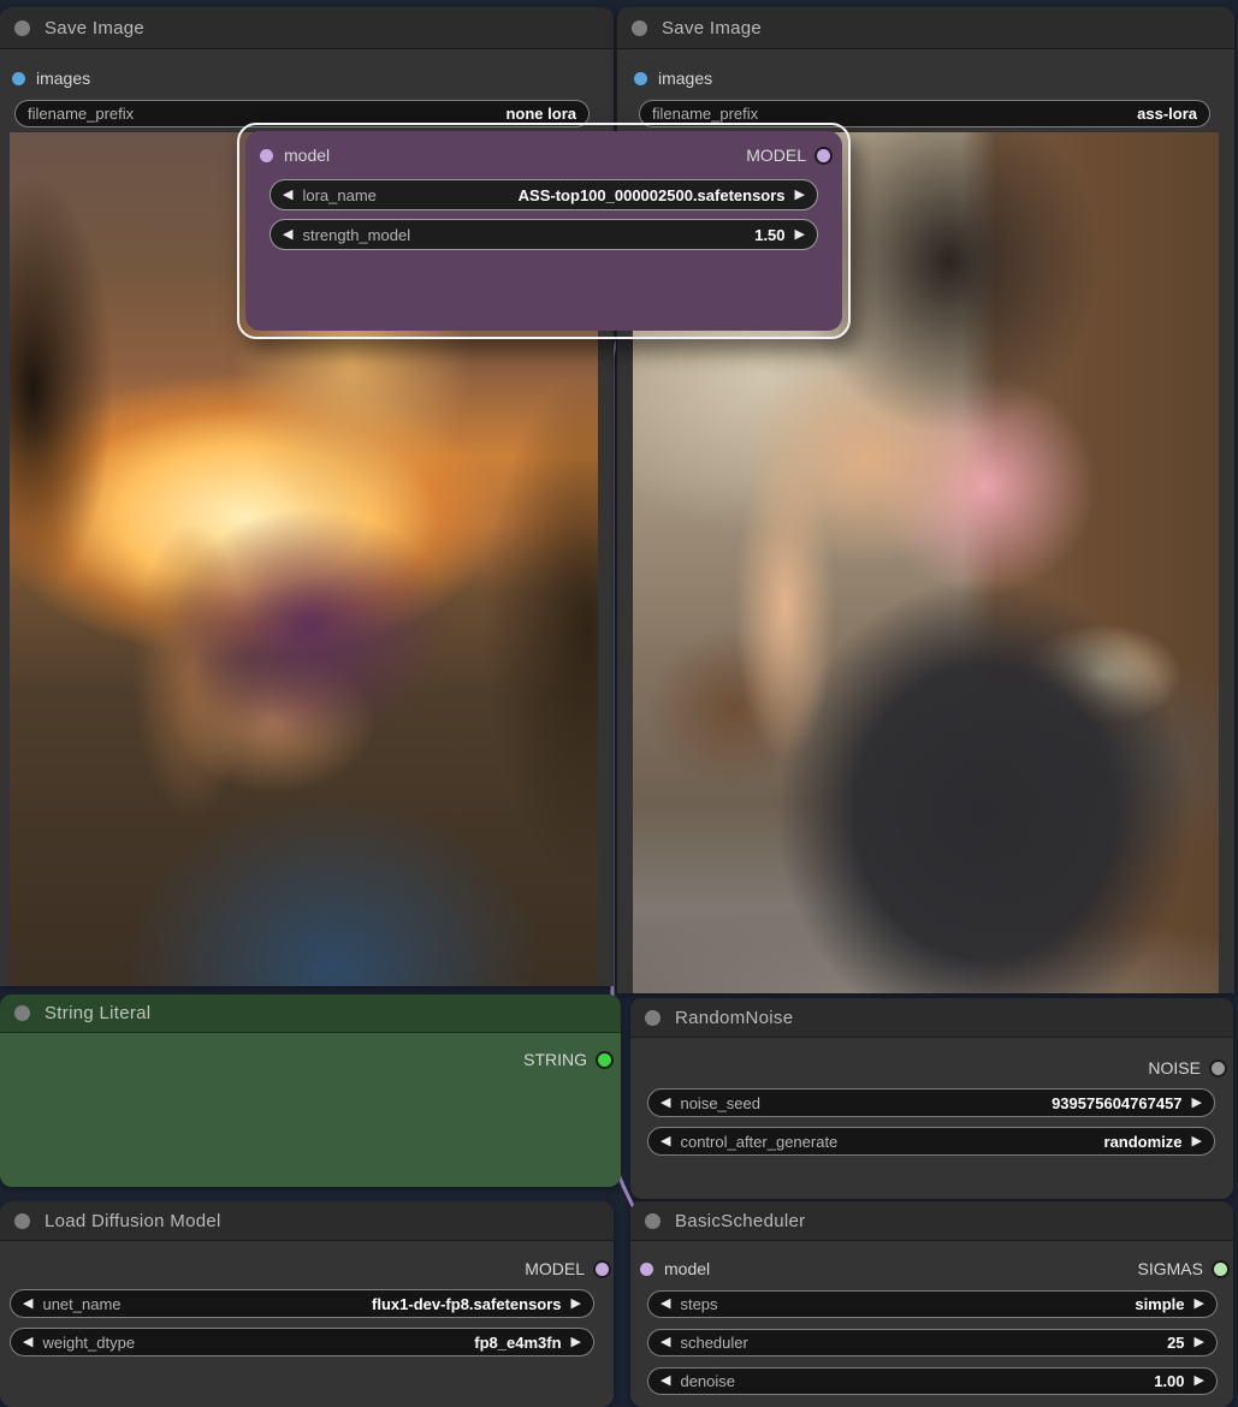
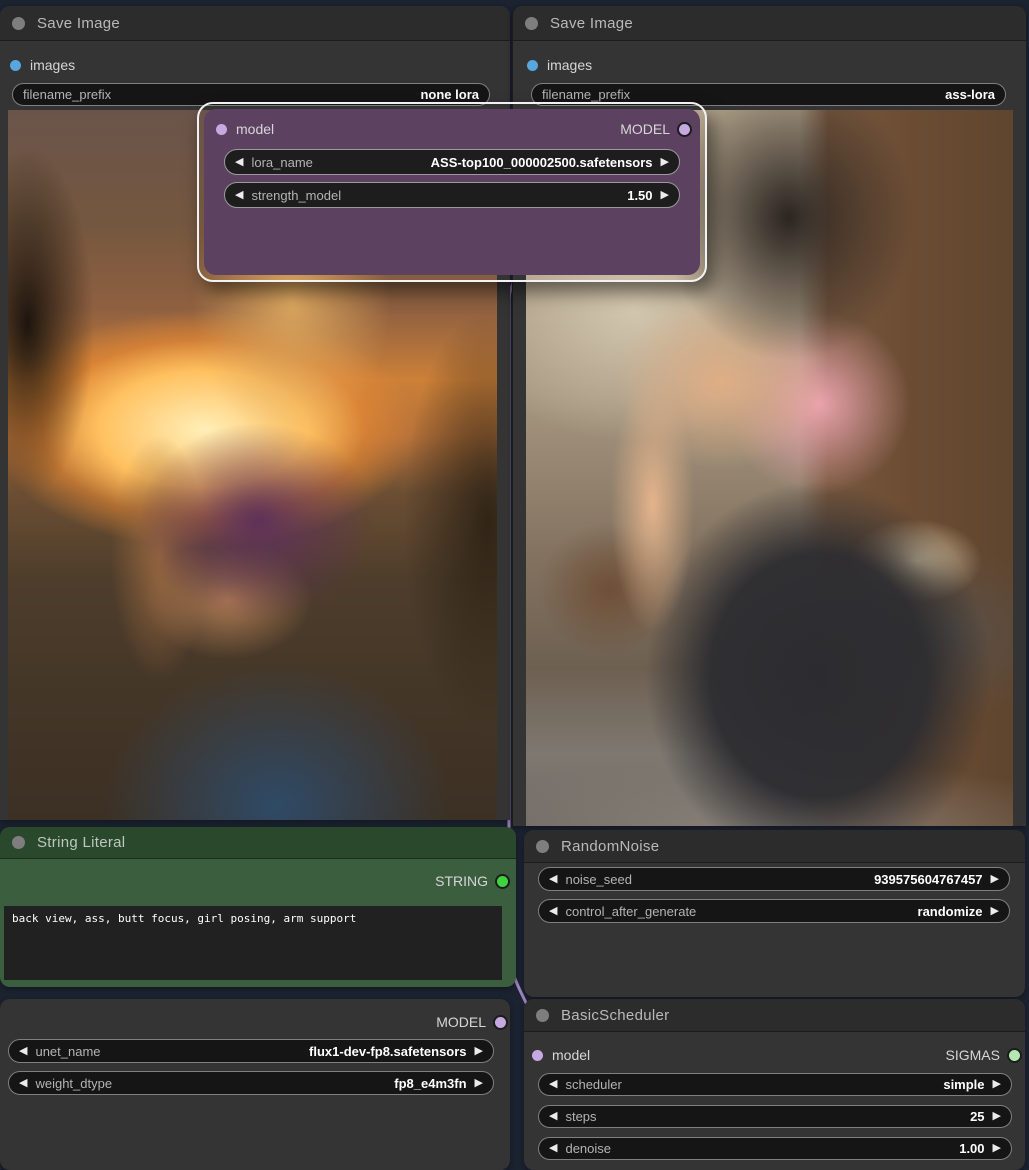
  Save Image
  images
  filename_prefix
  none lora
  Save Image
  images
  filename_prefix
  ass-lora
  String Literal
  STRING
+ back view, ass, butt focus, girl posing, arm support
  RandomNoise
- NOISE
  ◀
  noise_seed
  939575604767457
  ▶
  ◀
  control_after_generate
  randomize
  ▶
- Load Diffusion Model
  MODEL
  ◀
  unet_name
  flux1-dev-fp8.safetensors
  ▶
  ◀
  weight_dtype
  fp8_e4m3fn
  ▶
  BasicScheduler
  model
  SIGMAS
  ◀
- steps
+ scheduler
  simple
  ▶
  ◀
- scheduler
+ steps
  25
  ▶
  ◀
  denoise
  1.00
  ▶
  model
  MODEL
  ◀
  lora_name
  ASS-top100_000002500.safetensors
  ▶
  ◀
  strength_model
  1.50
  ▶
